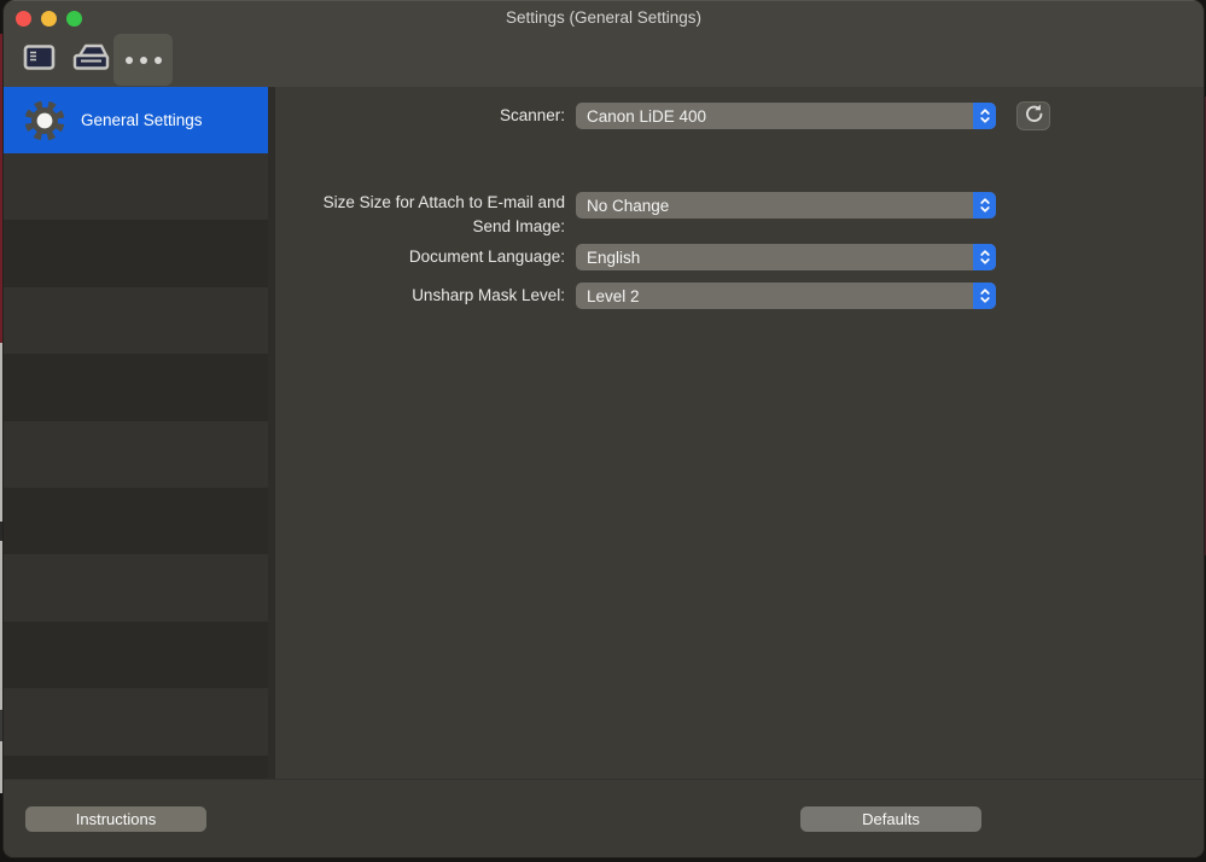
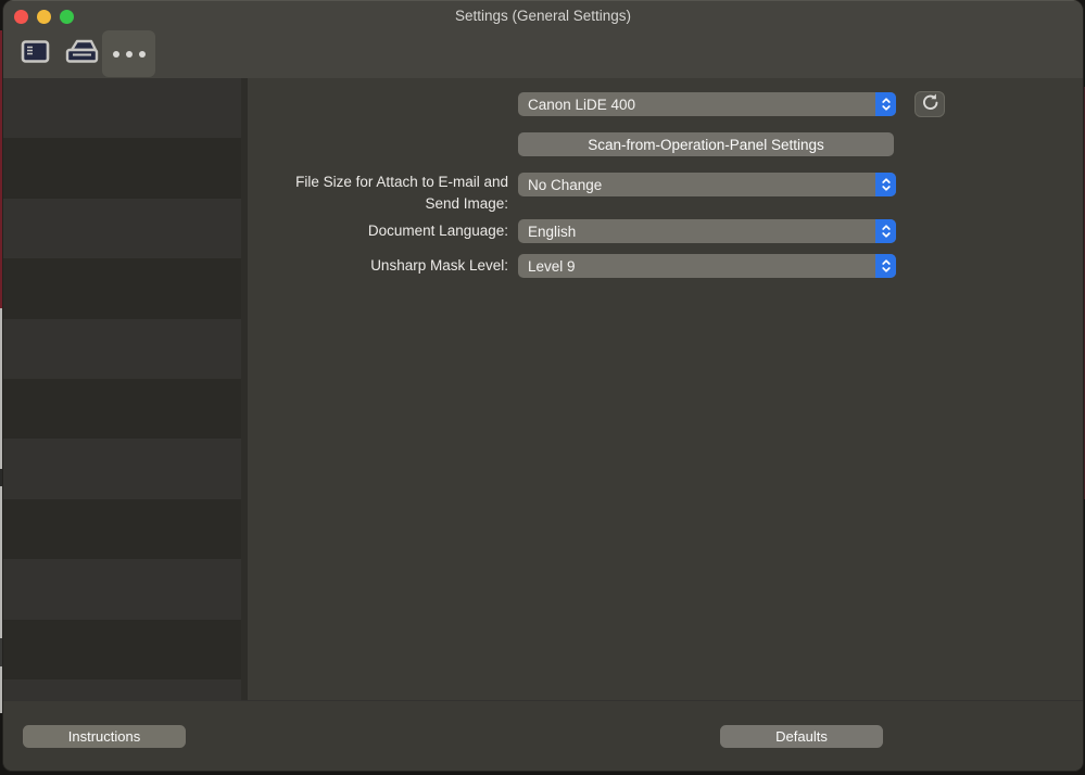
  Settings (General Settings)
- General Settings
- Scanner:
  Canon LiDE 400
+ Scan-from-Operation-Panel Settings
- Size Size for Attach to E-mail and
+ File Size for Attach to E-mail and
  Send Image:
  No Change
  Document Language:
  English
  Unsharp Mask Level:
- Level 2
+ Level 9
  Instructions
  Defaults
